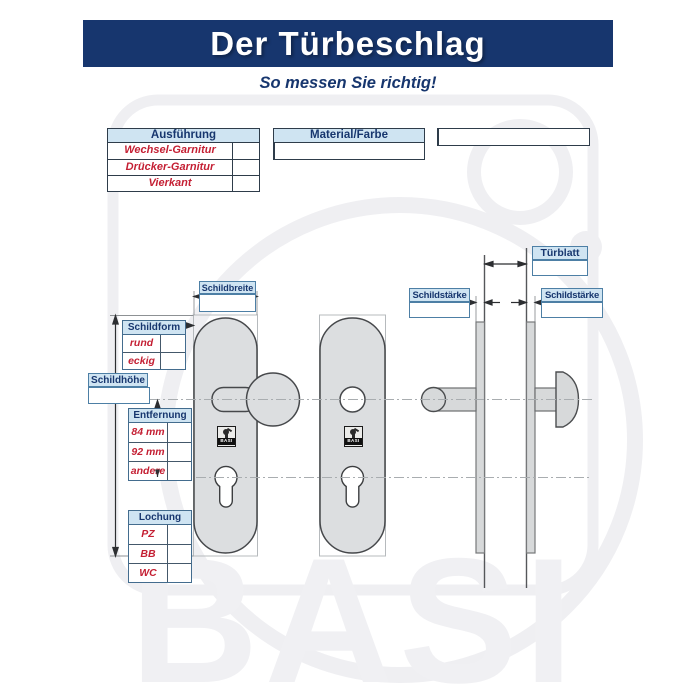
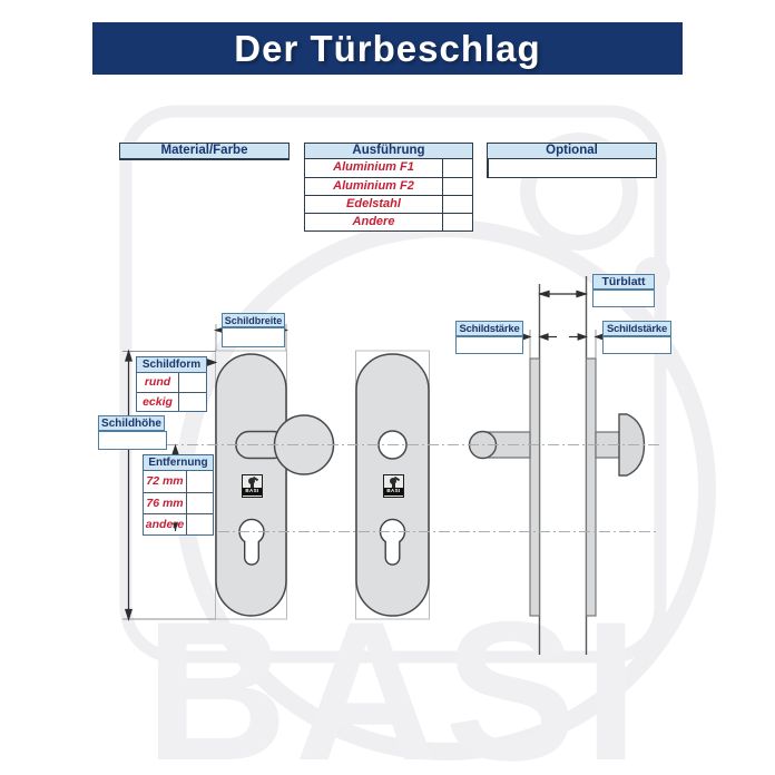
  BASI
  Der Türbeschlag
- So messen Sie richtig!
- Ausführung
+ Material/Farbe
- Wechsel-Garnitur
- Drücker-Garnitur
- Vierkant
- Material/Farbe
+ Ausführung
+ Aluminium F1
+ Aluminium F2
+ Edelstahl
+ Andere
+ Optional
  Schildbreite
  Schildform
  rund
  eckig
  Schildhöhe
  Entfernung
- 84 mm
+ 72 mm
- 92 mm
+ 76 mm
  andee
- Lochung
- PZ
- BB
- WC
  Türblatt
  Schildstärke
  Schildstärke
